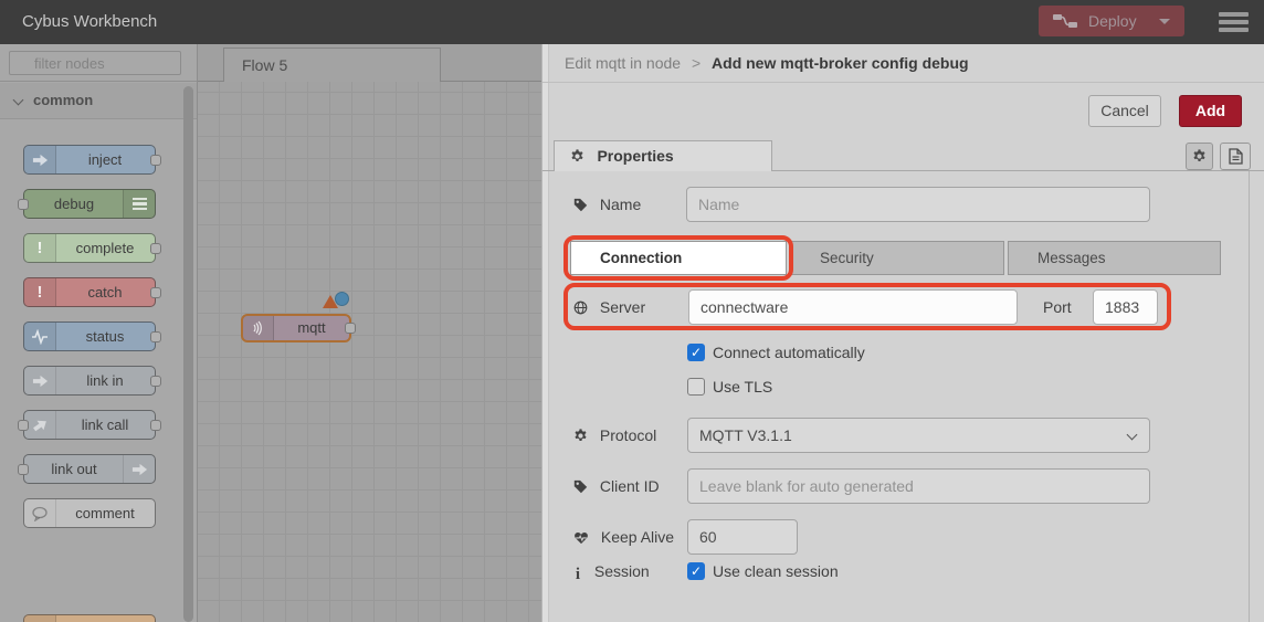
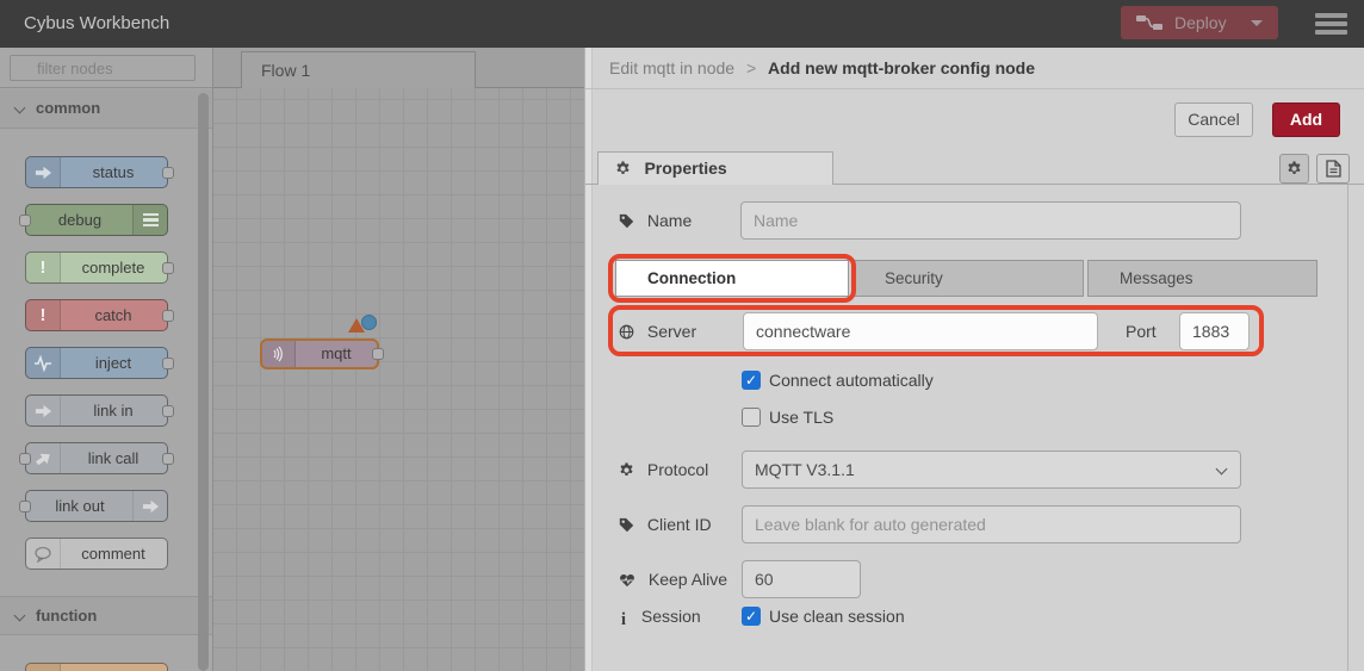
  Cybus Workbench
  Deploy
  filter nodes
  common
- inject
+ status
  debug
  !
  complete
  !
  catch
- status
+ inject
  link in
  link call
  link out
  comment
+ function
- Flow 5
+ Flow 1
  mqtt
- Edit mqtt in node > Add new mqtt-broker config debug
+ Edit mqtt in node > Add new mqtt-broker config node
  Cancel
  Add
  Properties
  Name
  Name
  Connection
  Security
  Messages
  Server
  connectware
  Port
  1883
  ✓
  Connect automatically
  Use TLS
  Protocol
  MQTT V3.1.1
  Client ID
  Leave blank for auto generated
  Keep Alive
  60
  i Session
  ✓
  Use clean session
